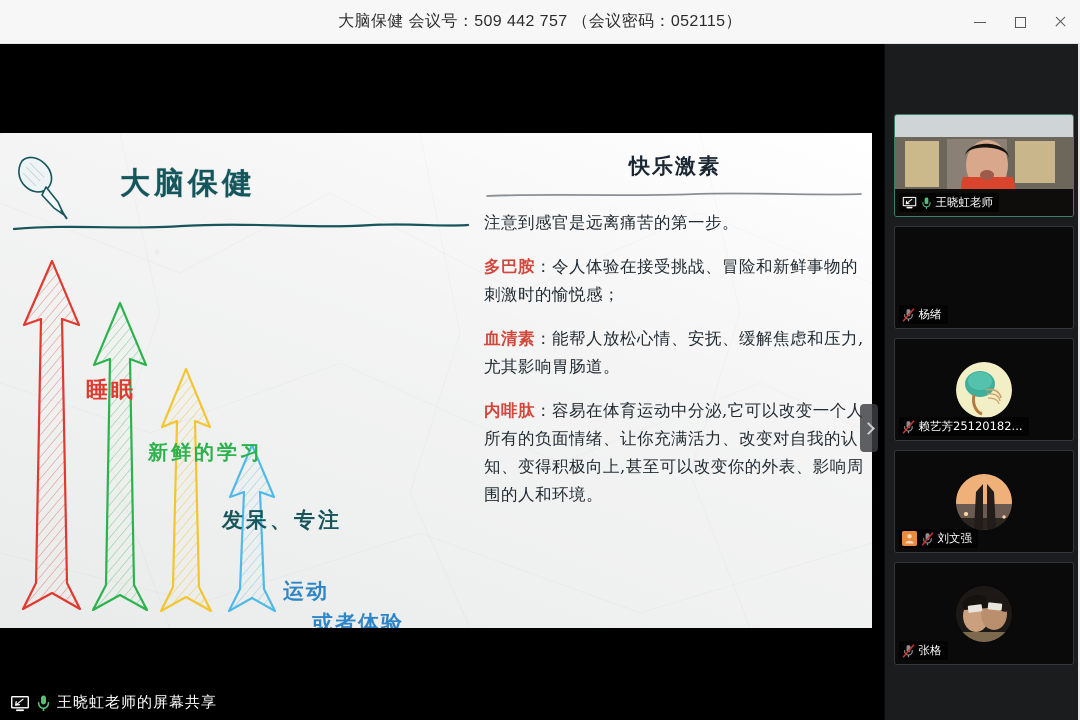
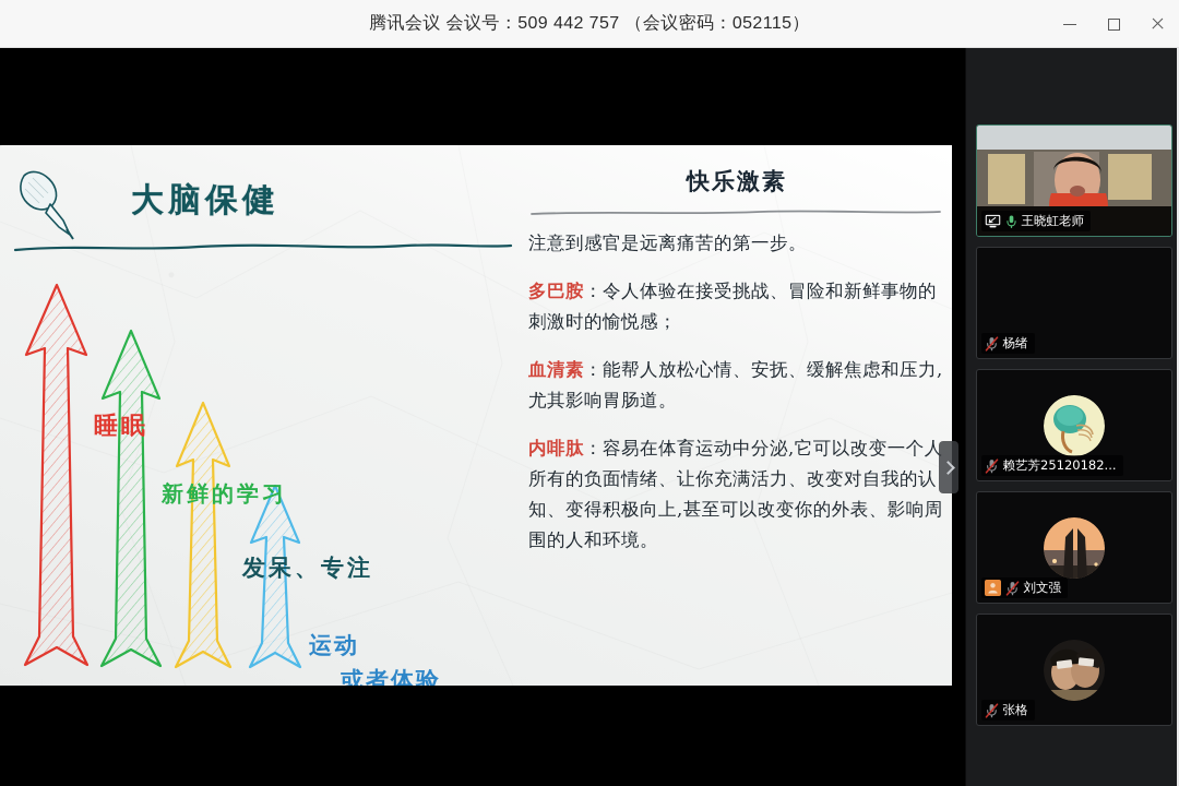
- 大脑保健 会议号：509 442 757 （会议密码：052115）
+ 腾讯会议 会议号：509 442 757 （会议密码：052115）
  大脑保健
  睡眠
  新鲜的学习
  发呆、专注
  运动
  或者体验
  快乐激素
  注意到感官是远离痛苦的第一步。
  多巴胺：令人体验在接受挑战、冒险和新鲜事物的刺激时的愉悦感；
  血清素：能帮人放松心情、安抚、缓解焦虑和压力,尤其影响胃肠道。
  内啡肽：容易在体育运动中分泌,它可以改变一个人所有的负面情绪、让你充满活力、改变对自我的认知、变得积极向上,甚至可以改变你的外表、影响周围的人和环境。
- 王晓虹老师的屏幕共享
  王晓虹老师
  杨绪
  赖艺芳25120182...
  刘文强
  张格
